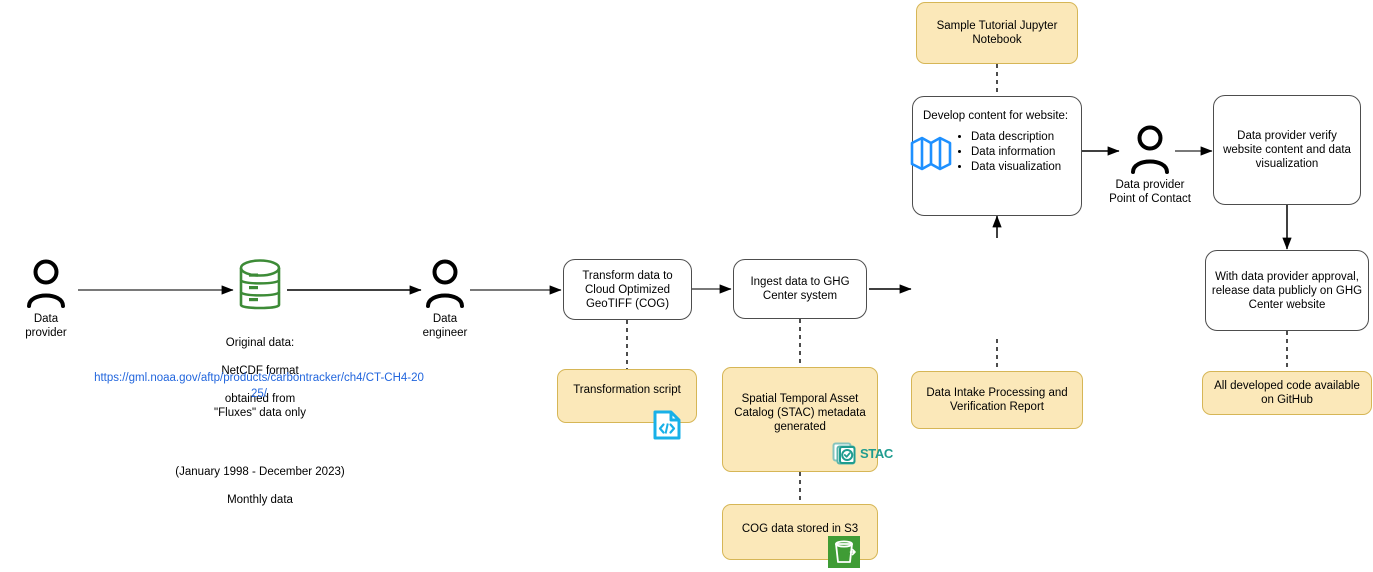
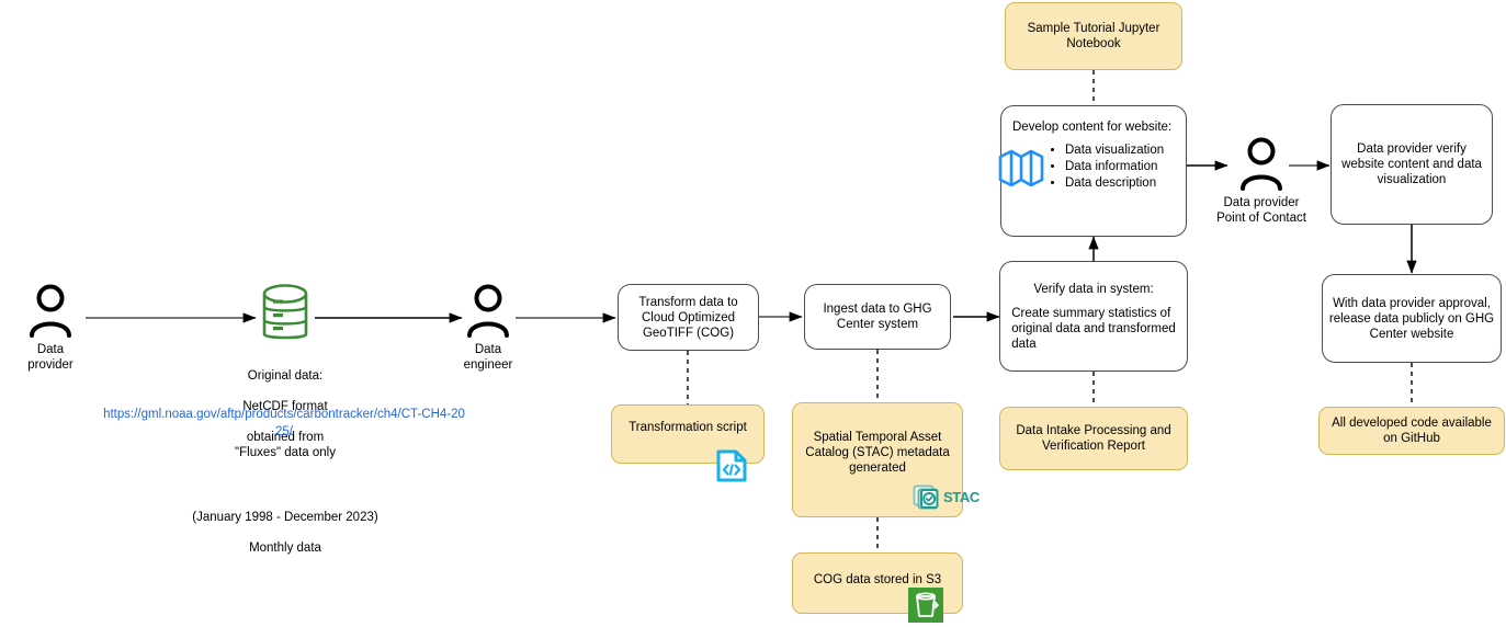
  Data provider
  Original data:
  NetCDF format
  obtained from
  https://gml.noaa.gov/aftp/products/carbontracker/ch4/CT-CH4-2025/
  "Fluxes" data only
  (January 1998 - December 2023)
  Monthly data
  Data engineer
  Transform data to
  Cloud Optimized
  GeoTIFF (COG)
  Transformation script
  Ingest data to GHG
  Center system
  Spatial Temporal Asset
  Catalog (STAC) metadata
  generated
  STAC
  COG data stored in S3
+ Verify data in system:
+ Create summary statistics of
+ original data and transformed
+ data
  Data Intake Processing and
  Verification Report
  Develop content for website:
- Data description
+ Data visualization
  Data information
- Data visualization
+ Data description
  Sample Tutorial Jupyter
  Notebook
  Data provider
  Point of Contact
  Data provider verify
  website content and data
  visualization
  With data provider approval,
  release data publicly on GHG
  Center website
  All developed code available
  on GitHub
